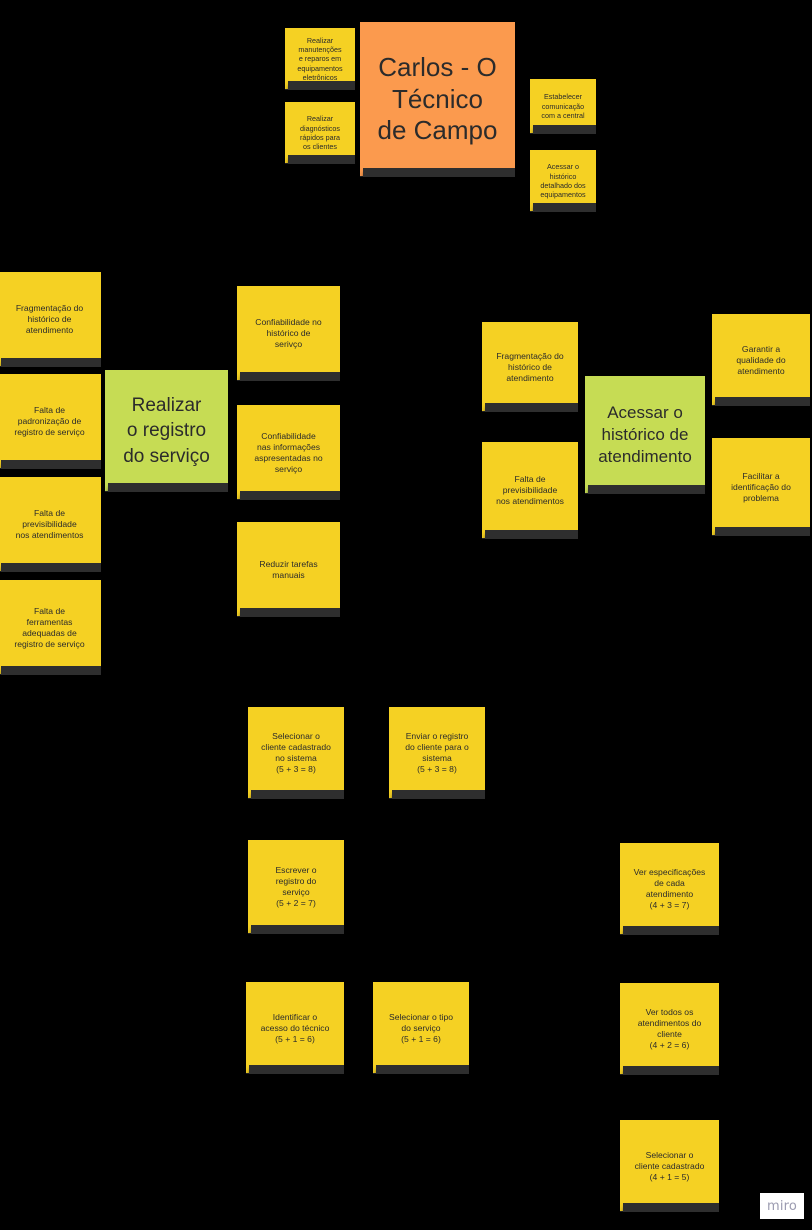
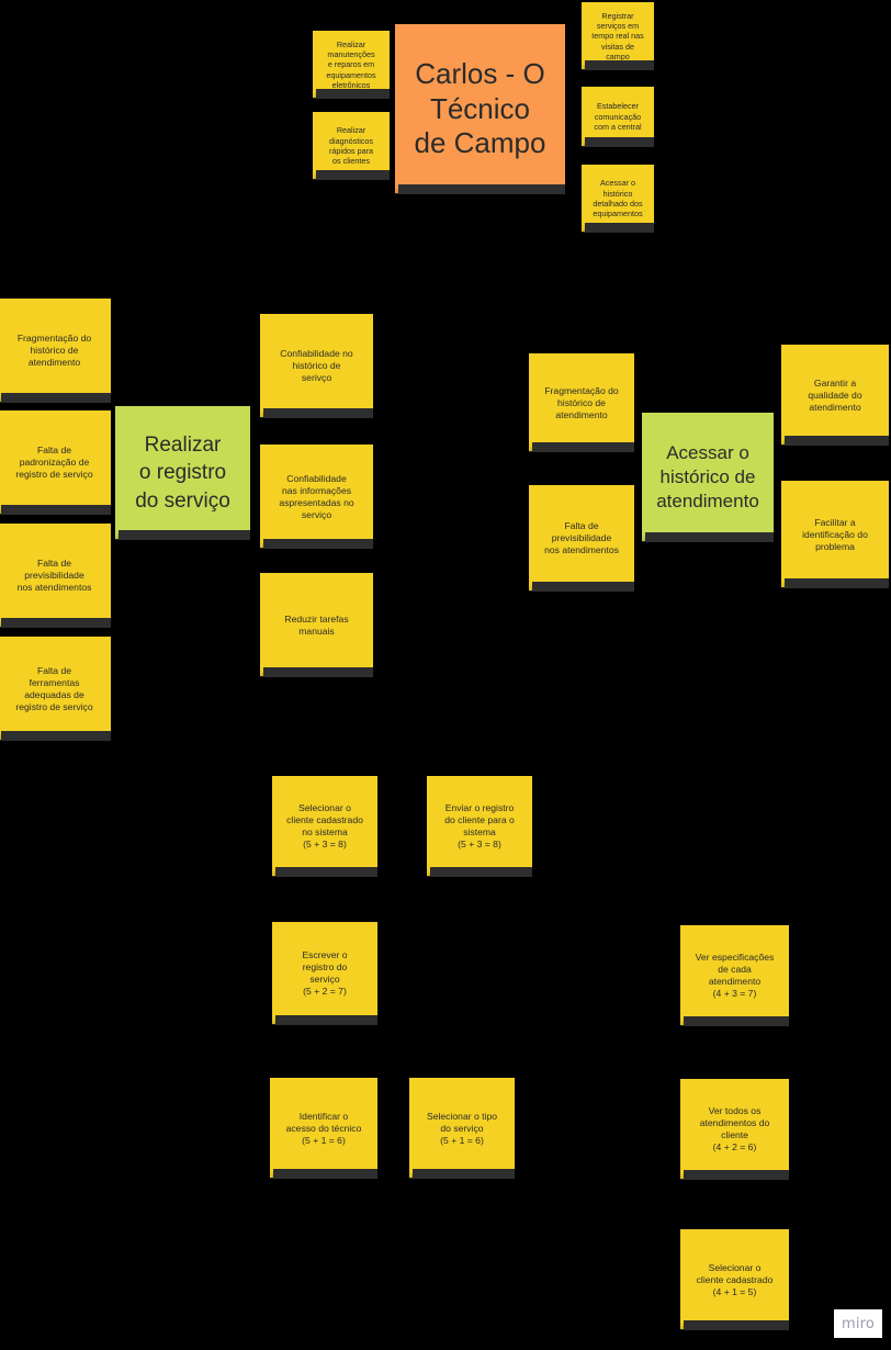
  Realizar
  manutenções
  e reparos em
  equipamentos
  eletrônicos
  Realizar
  diagnósticos
  rápidos para
  os clientes
  Carlos - O
  Técnico
  de Campo
+ Registrar
+ serviços em
+ tempo real nas
+ visitas de
+ campo
  Estabelecer
  comunicação
  com a central
  Acessar o
  histórico
  detalhado dos
  equipamentos
  Fragmentação do
  histórico de
  atendimento
  Falta de
  padronização de
  registro de serviço
  Falta de
  previsibilidade
  nos atendimentos
  Falta de
  ferramentas
  adequadas de
  registro de serviço
  Realizar
  o registro
  do serviço
  Confiabilidade no
  histórico de
  serivço
  Confiabilidade
  nas informações
  aspresentadas no
  serviço
  Reduzir tarefas
  manuais
  Fragmentação do
  histórico de
  atendimento
  Falta de
  previsibilidade
  nos atendimentos
  Acessar o
  histórico de
  atendimento
  Garantir a
  qualidade do
  atendimento
  Facilitar a
  identificação do
  problema
  Selecionar o
  cliente cadastrado
  no sistema
  (5 + 3 = 8)
  Escrever o
  registro do
  serviço
  (5 + 2 = 7)
  Identificar o
  acesso do técnico
  (5 + 1 = 6)
  Enviar o registro
  do cliente para o
  sistema
  (5 + 3 = 8)
  Selecionar o tipo
  do serviço
  (5 + 1 = 6)
  Ver especificações
  de cada
  atendimento
  (4 + 3 = 7)
  Ver todos os
  atendimentos do
  cliente
  (4 + 2 = 6)
  Selecionar o
  cliente cadastrado
  (4 + 1 = 5)
  miro
